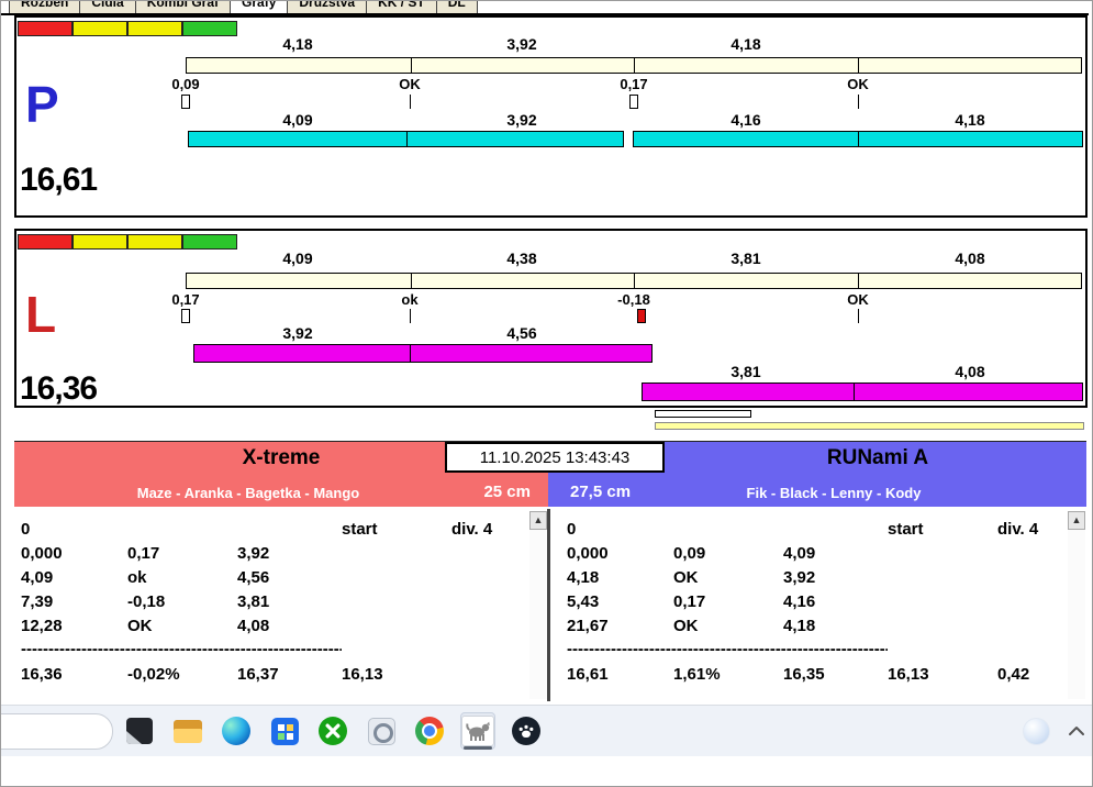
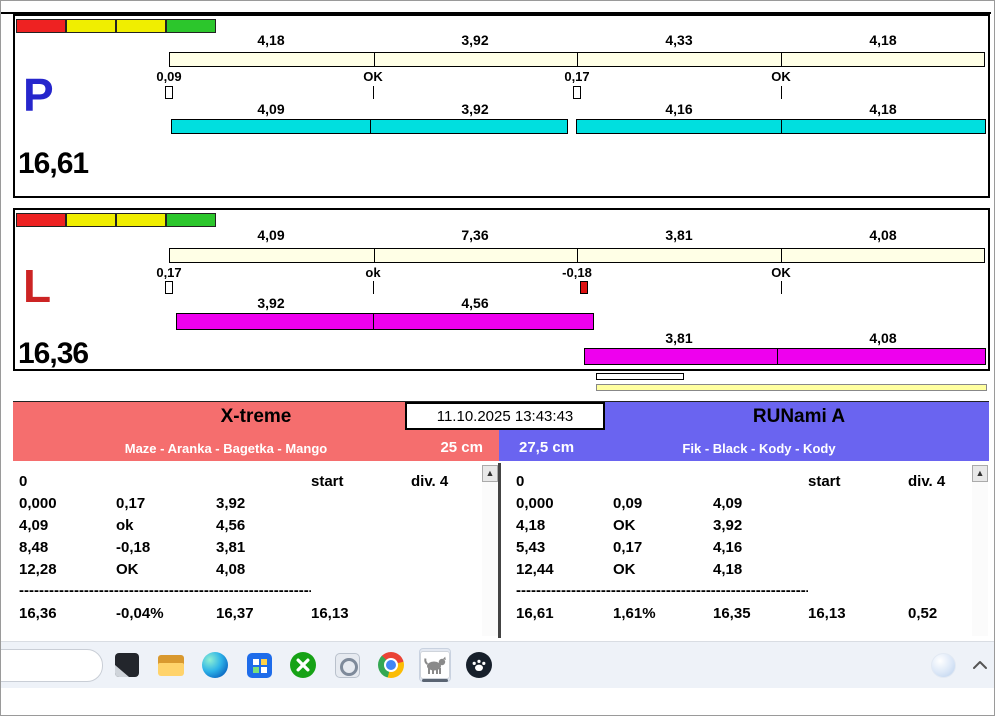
- Rozběh
- Čidla
- Kombi Graf
- Grafy
- Družstva
- KK / ST
- DL
  4,18
  3,92
+ 4,33
  4,18
  0,09
  OK
  0,17
  OK
  4,09
  3,92
  4,16
  4,18
  P
  16,61
  4,09
- 4,38
+ 7,36
  3,81
  4,08
  0,17
  ok
  -0,18
  OK
  3,92
  4,56
  3,81
  4,08
  L
  16,36
  X-treme
  Maze - Aranka - Bagetka - Mango
  25 cm
  RUNami A
- Fik - Black - Lenny - Kody
+ Fik - Black - Kody - Kody
  27,5 cm
  11.10.2025 13:43:43
  0
  start
  div. 4
  0,000
  0,17
  3,92
  4,09
  ok
  4,56
- 7,39
+ 8,48
  -0,18
  3,81
  12,28
  OK
  4,08
  ----------------------------------------------------------
  16,36
- -0,02%
+ -0,04%
  16,37
  16,13
  ▲
  0
  start
  div. 4
  0,000
  0,09
  4,09
  4,18
  OK
  3,92
  5,43
  0,17
  4,16
- 21,67
+ 12,44
  OK
  4,18
  ----------------------------------------------------------
  16,61
  1,61%
  16,35
  16,13
- 0,42
+ 0,52
  ▲
